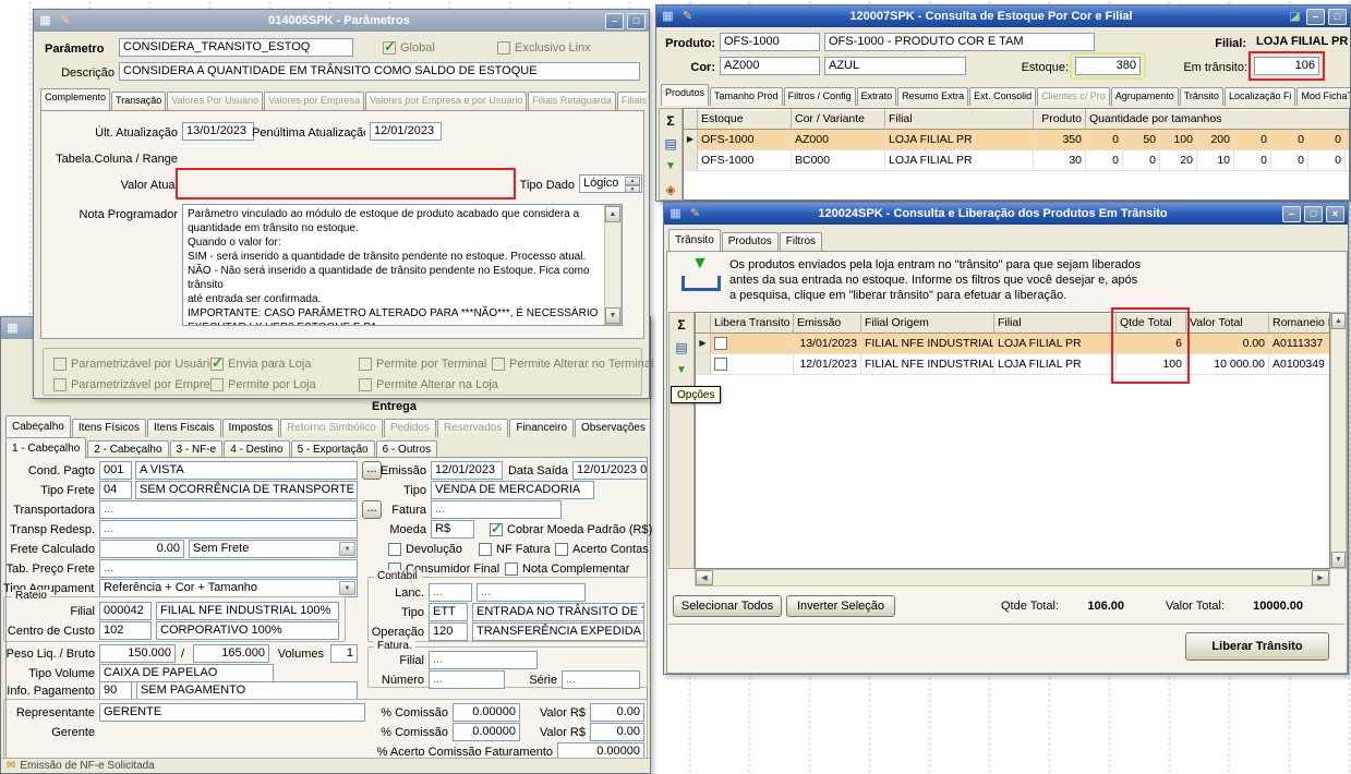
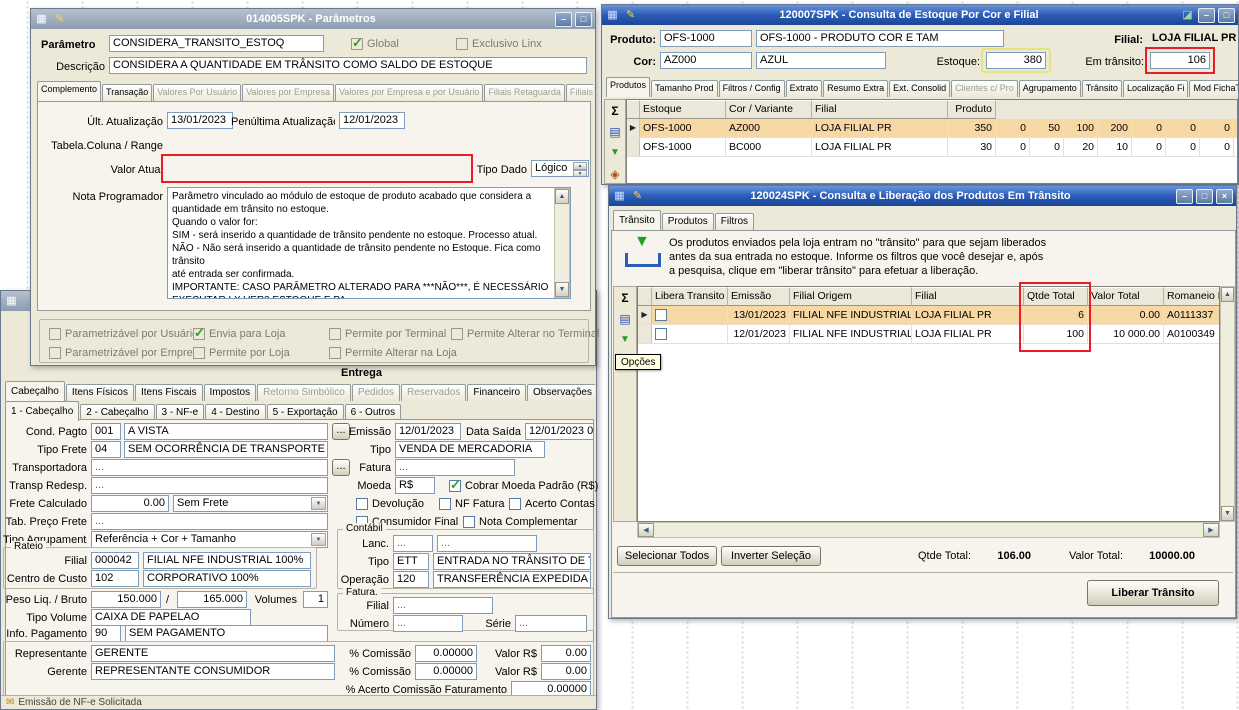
  ▦
  Entrega
  Cabeçalho
  Itens Físicos
  Itens Fiscais
  Impostos
  Retorno Simbólico
  Pedidos
  Reservados
  Financeiro
  Observações
  1 - Cabeçalho
  2 - Cabeçalho
  3 - NF-e
  4 - Destino
  5 - Exportação
  6 - Outros
  Cond. Pagto
  001
  A VISTA
  ...
  Tipo Frete
  04
  SEM OCORRÊNCIA DE TRANSPORTE
  Transportadora
  ...
  ...
  Transp Redesp.
  ...
  Frete Calculado
  0.00
  Sem Frete
  Tab. Preço Frete
  ...
  Tipo Agrupament
  Referência + Cor + Tamanho
  Rateio
  Filial
  000042
  FILIAL NFE INDUSTRIAL 100%
  Centro de Custo
  102
  CORPORATIVO 100%
  Peso Liq. / Bruto
  150.000
  /
  165.000
  Volumes
  1
  Tipo Volume
  CAIXA DE PAPELAO
  Info. Pagamento
  90
  SEM PAGAMENTO
  Representante
  GERENTE
  Gerente
+ REPRESENTANTE CONSUMIDOR
  Emissão
  12/01/2023
  Data Saída
  Tipo
  VENDA DE MERCADORIA
  Fatura
  ...
  Moeda
  R$
  Cobrar Moeda Padrão (R$)
  Devolução
  NF Fatura
  Acerto Contas
  Consumidor Final
  Nota Complementar
  Contábil
  Lanc.
  ...
  ...
  Tipo
  ETT
  ENTRADA NO TRÂNSITO DE
  Operação
  120
  TRANSFERÊNCIA EXPEDIDA
  Fatura.
  Filial
  ...
  Número
  ...
  Série
  ...
  % Comissão
  0.00000
  Valor R$
  0.00
  % Comissão
  0.00000
  Valor R$
  0.00
  % Acerto Comissão Faturamento
  0.00000
  ✉
  Emissão de NF-e Solicitada
  ▦
  ✎
  120007SPK - Consulta de Estoque Por Cor e Filial
  ◪
  –
  □
  Produto:
  OFS-1000
  OFS-1000 - PRODUTO COR E TAM
  Filial:
  LOJA FILIAL PR
  Cor:
  AZ000
  AZUL
  Estoque:
  380
  Em trânsito:
  106
  Produtos
  Tamanho Prod
  Filtros / Config
  Extrato
  Resumo Extra
  Ext. Consolid
  Clientes c/ Pro
  Agrupamento
  Trânsito
  Localização Fi
  Mod FichaT
  Σ
  ▤
  ▼
  ◈
  Estoque
  Cor / Variante
  Filial
  Produto
- Quantidade por tamanhos
  ▶
  OFS-1000
  AZ000
  LOJA FILIAL PR
  350
  0
  50
  100
  200
  0
  0
  0
  OFS-1000
  BC000
  LOJA FILIAL PR
  30
  0
  0
  20
  10
  0
  0
  0
  ▦
  ✎
  120024SPK - Consulta e Liberação dos Produtos Em Trânsito
  –
  □
  ×
  Trânsito
  Produtos
  Filtros
  ▼
  Os produtos enviados pela loja entram no "trânsito" para que sejam liberados
  antes da sua entrada no estoque. Informe os filtros que você desejar e, após
  a pesquisa, clique em "liberar trânsito" para efetuar a liberação.
  Σ
  ▤
  ▼
  Opções
  Libera Transito
  Emissão
  Filial Origem
  Filial
  Qtde Total
  Valor Total
  Romaneio
  ▶
  13/01/2023
  FILIAL NFE INDUSTRIAL
  LOJA FILIAL PR
  6
  0.00
  A0111337
  12/01/2023
  FILIAL NFE INDUSTRIAL
  LOJA FILIAL PR
  100
  10 000.00
  A0100349
  Selecionar Todos
  Inverter Seleção
  Qtde Total:
  106.00
  Valor Total:
  10000.00
  Liberar Trânsito
  ▦
  ✎
  014005SPK - Parâmetros
  –
  □
  Parâmetro
  CONSIDERA_TRANSITO_ESTOQ
  Global
  Exclusivo Linx
  Descrição
  CONSIDERA A QUANTIDADE EM TRÂNSITO COMO SALDO DE ESTOQUE
  Complemento
  Transação
  Valores Por Usuário
  Valores por Empresa
  Valores por Empresa e por Usuário
  Filiais Retaguarda
  Últ. Atualização
  13/01/2023
  Penúltima Atualizaçã
  12/01/2023
  Tabela.Coluna / Range
  Valor Atual
  Tipo Dado
  Lógico
  Nota Programador
  Parâmetro vinculado ao módulo de estoque de produto acabado que considera a
  quantidade em trânsito no estoque.
  Quando o valor for:
  SIM - será inserido a quantidade de trânsito pendente no estoque. Processo atual.
  NÃO - Não será inserido a quantidade de trânsito pendente no Estoque. Fica como trânsito
  até entrada ser confirmada.
  IMPORTANTE: CASO PARÂMETRO ALTERADO PARA ***NÃO***, É NECESSÁRIO
  Parametrizável por Usuári
  Envia para Loja
  Permite por Terminal
  Permite Alterar no Terminal
  Parametrizável por Empre
  Permite por Loja
  Permite Alterar na Loja
